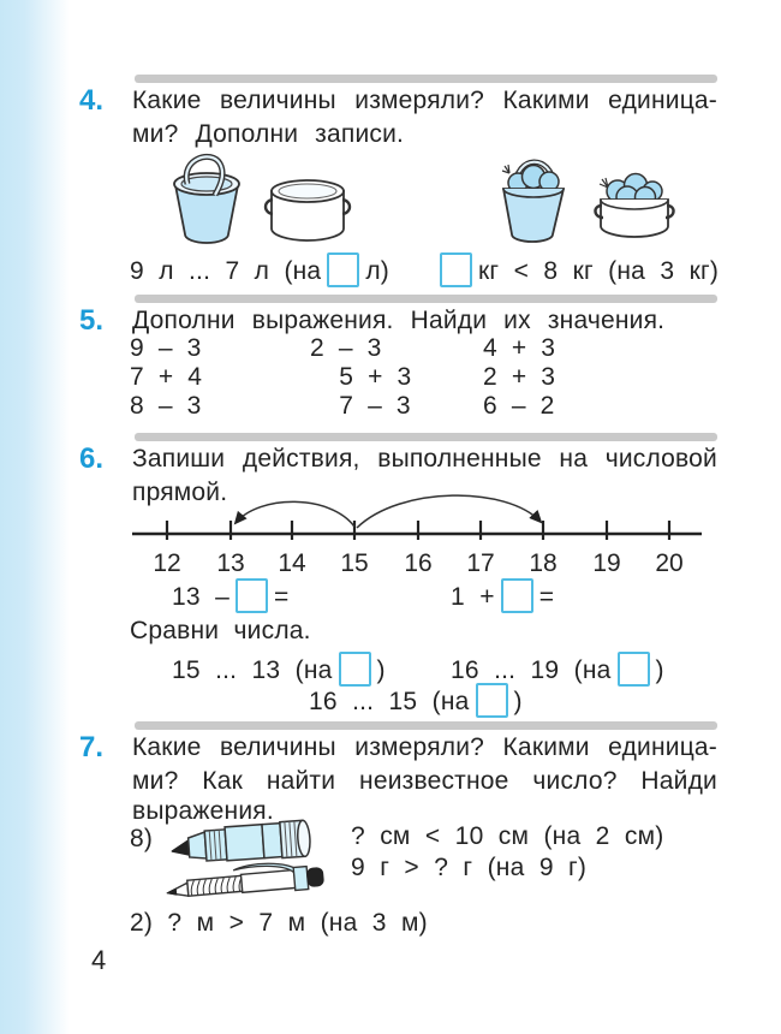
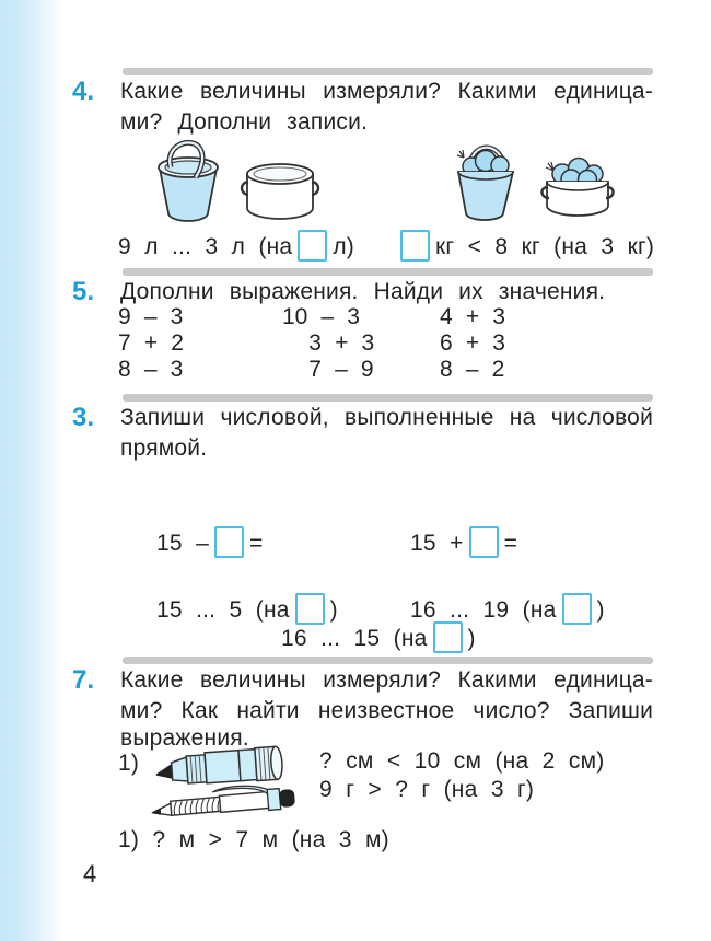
  4.
  Какие величины измеряли? Какими единица-
  ми? Дополни записи.
- 9 л ... 7 л (на л)
+ 9 л ... 3 л (на л)
  кг < 8 кг (на 3 кг)
  5.
  Дополни выражения. Найди их значения.
  9 – 3
- 7 + 4
+ 7 + 2
  8 – 3
- 2 – 3
+ 10 – 3
- 5 + 3
+ 3 + 3
- 7 – 3
+ 7 – 9
  4 + 3
- 2 + 3
+ 6 + 3
- 6 – 2
+ 8 – 2
- 6.
+ 3.
- Запиши действия, выполненные на числовой
+ Запиши числовой, выполненные на числовой
  прямой.
- 12
- 13
- 14
- 15
- 16
- 17
- 18
- 19
- 20
- 13 – =
+ 15 – =
- 1 + =
+ 15 + =
- Сравни числа.
- 15 ... 13 (на )
+ 15 ... 5 (на )
  16 ... 19 (на )
  16 ... 15 (на )
  7.
  Какие величины измеряли? Какими единица-
- ми? Как найти неизвестное число? Найди
+ ми? Как найти неизвестное число? Запиши
  выражения.
- 8)
+ 1)
  ? см < 10 см (на 2 см)
- 9 г > ? г (на 9 г)
+ 9 г > ? г (на 3 г)
- 2) ? м > 7 м (на 3 м)
+ 1) ? м > 7 м (на 3 м)
  4
